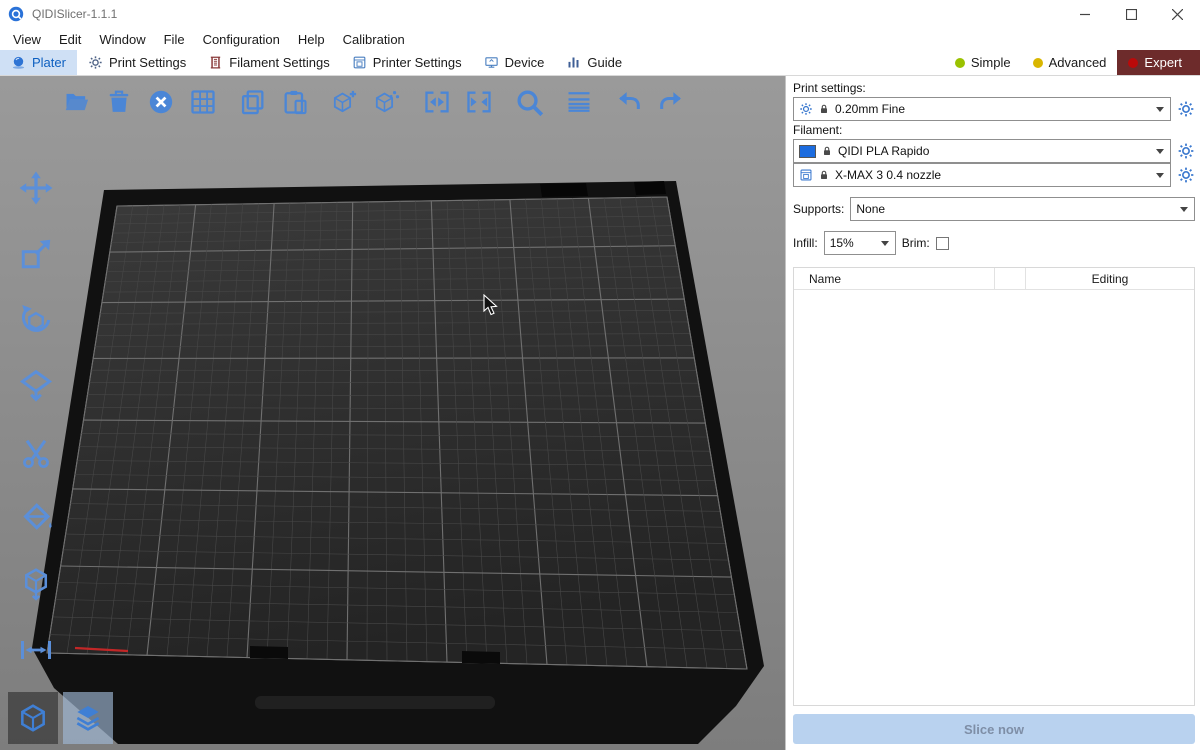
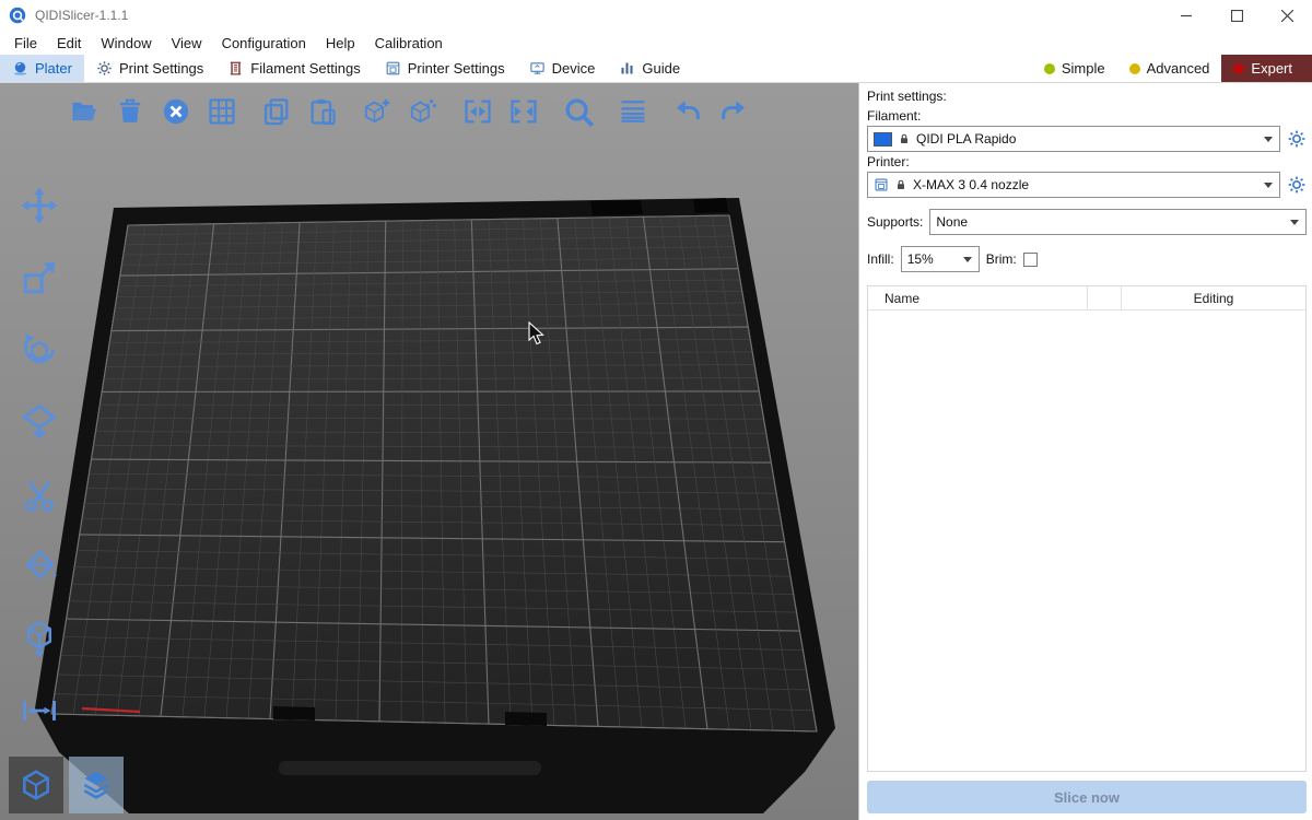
  QIDISlicer-1.1.1
- View
+ File
  Edit
  Window
- File
+ View
  Configuration
  Help
  Calibration
  Plater
  Print Settings
  Filament Settings
  Printer Settings
  Device
  Guide
  Simple
  Advanced
  Expert
  Print settings:
- 0.20mm Fine
  Filament:
  QIDI PLA Rapido
+ Printer:
  X-MAX 3 0.4 nozzle
  Supports:
  None
  Infill:
  15%
  Brim:
  Name
  Editing
  Slice now
